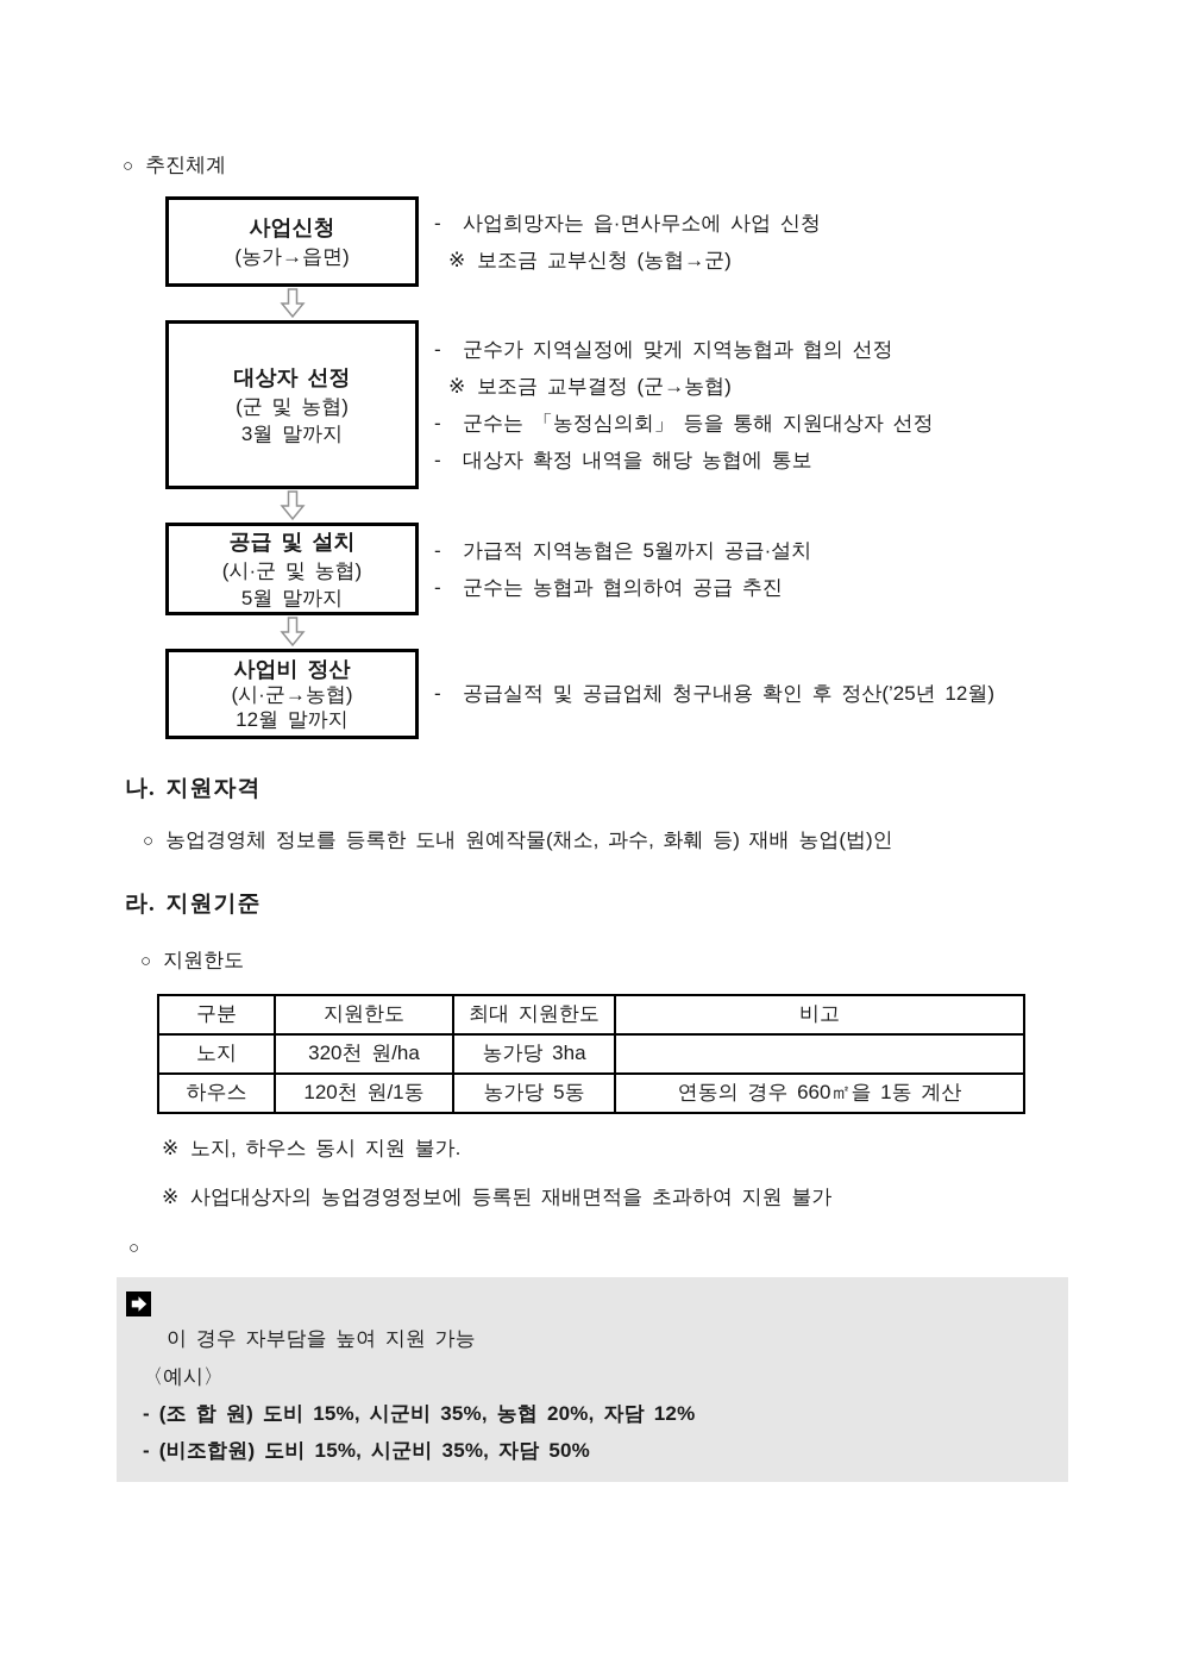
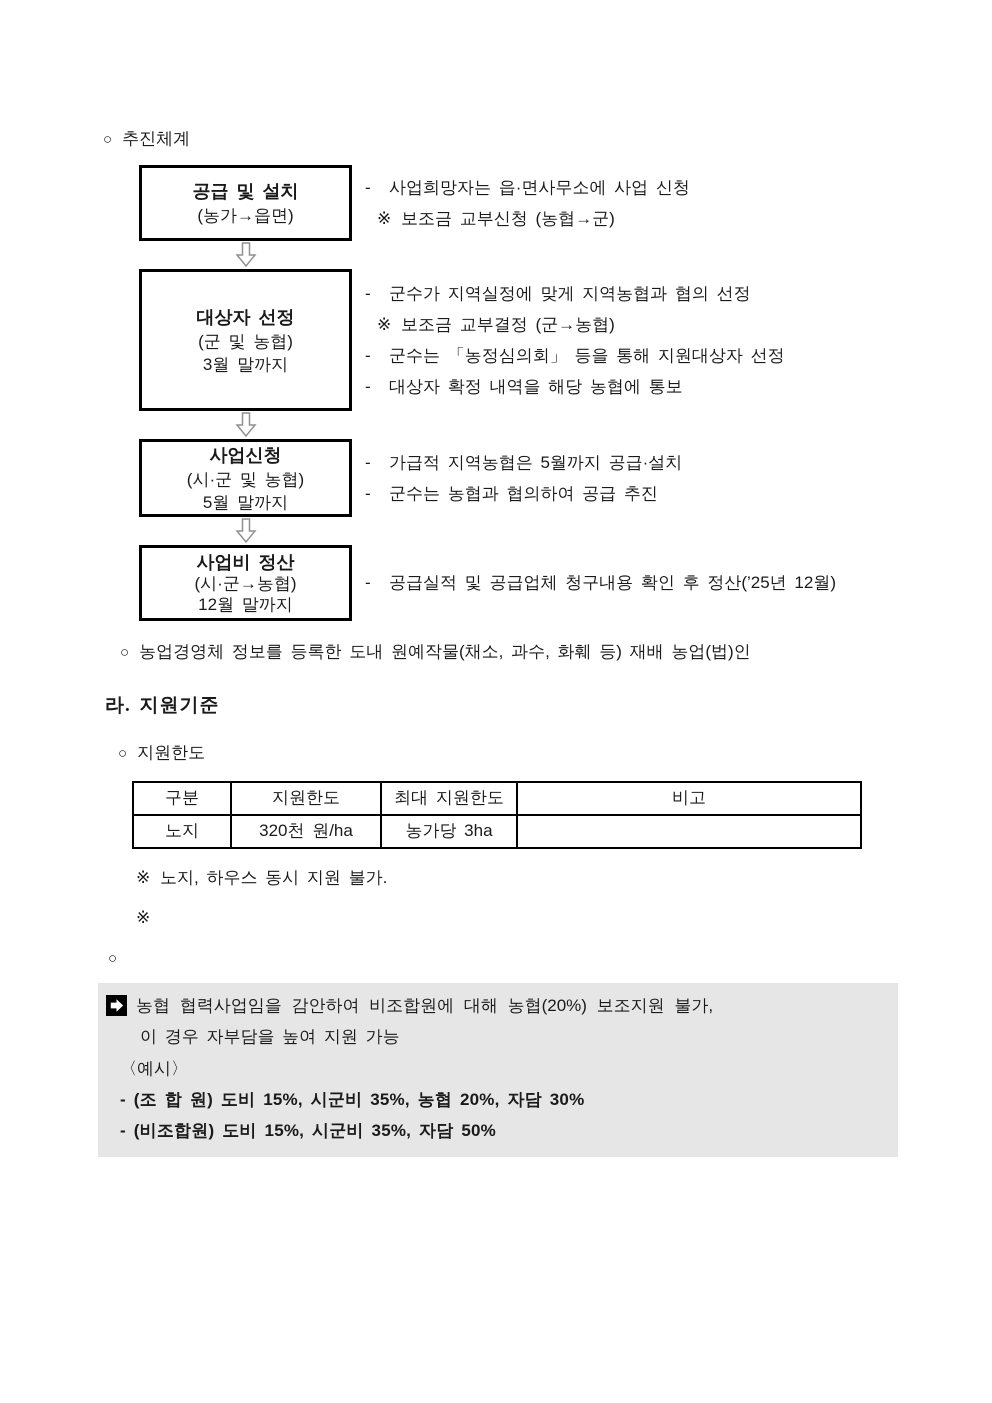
  ○
  추진체계
- 사업신청
+ 공급 및 설치
  (농가→읍면)
  -
  사업희망자는 읍·면사무소에 사업 신청
  ※
  보조금 교부신청 (농협→군)
  대상자 선정
  (군 및 농협)
  3월 말까지
  -
  군수가 지역실정에 맞게 지역농협과 협의 선정
  ※
  보조금 교부결정 (군→농협)
  -
  군수는 「농정심의회」 등을 통해 지원대상자 선정
  -
  대상자 확정 내역을 해당 농협에 통보
- 공급 및 설치
+ 사업신청
  (시·군 및 농협)
  5월 말까지
  -
  가급적 지역농협은 5월까지 공급·설치
  -
  군수는 농협과 협의하여 공급 추진
  사업비 정산
  (시·군→농협)
  12월 말까지
  -
  공급실적 및 공급업체 청구내용 확인 후 정산(’25년 12월)
- 나. 지원자격
  ○
  농업경영체 정보를 등록한 도내 원예작물(채소, 과수, 화훼 등) 재배 농업(법)인
  라. 지원기준
  ○
  지원한도
  구분	지원한도	최대 지원한도	비고
  노지	320천 원/ha	농가당 3ha
- 하우스	120천 원/1동	농가당 5동	연동의 경우 660㎡을 1동 계산
  ※
  노지, 하우스 동시 지원 불가.
  ※
- 사업대상자의 농업경영정보에 등록된 재배면적을 초과하여 지원 불가
  ○
+ 농협 협력사업임을 감안하여 비조합원에 대해 농협(20%) 보조지원 불가,
  이 경우 자부담을 높여 지원 가능
  〈예시〉
- - (조 합 원) 도비 15%, 시군비 35%, 농협 20%, 자담 12%
+ - (조 합 원) 도비 15%, 시군비 35%, 농협 20%, 자담 30%
  - (비조합원) 도비 15%, 시군비 35%, 자담 50%
